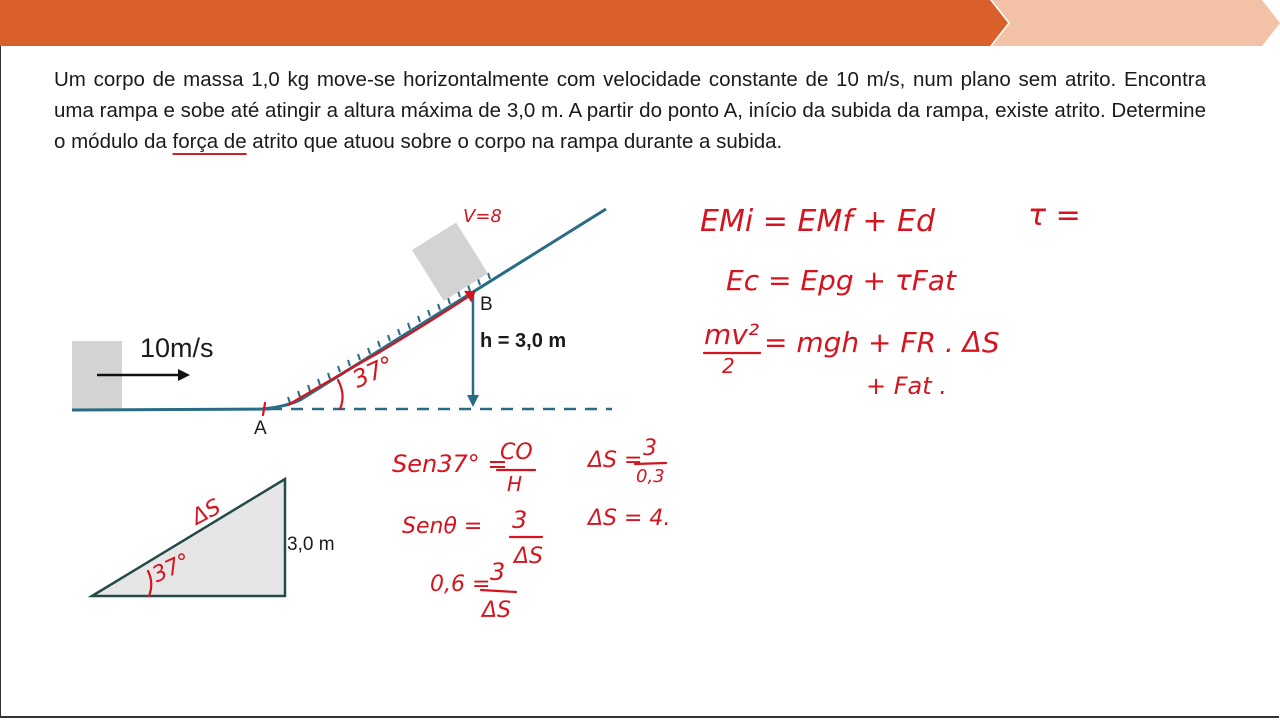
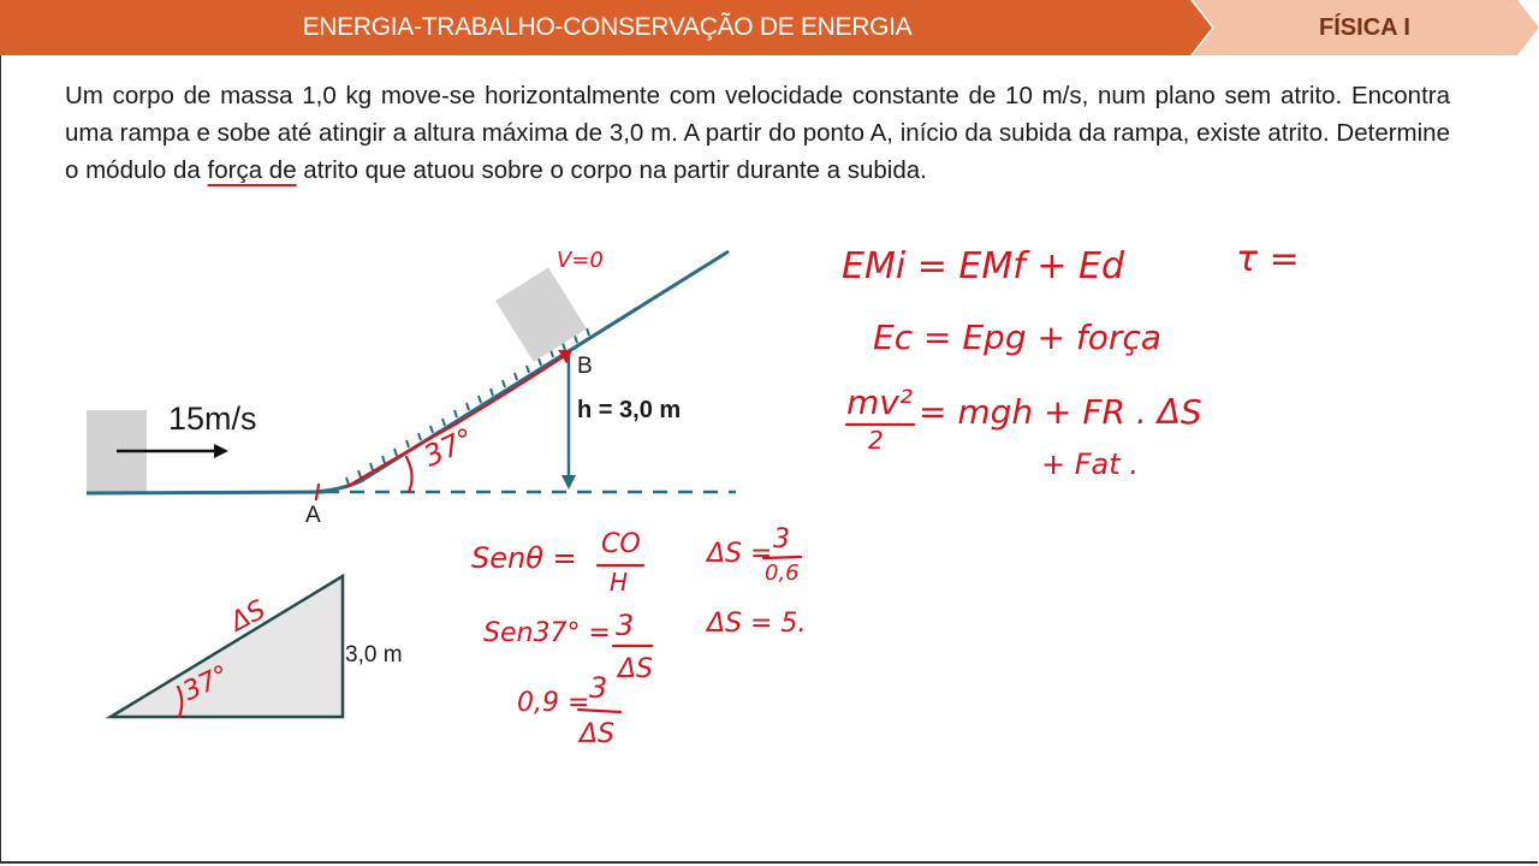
+ ENERGIA-TRABALHO-CONSERVAÇÃO DE ENERGIA
+ FÍSICA I
- Um corpo de massa 1,0 kg move-se horizontalmente com velocidade constante de 10 m/s, num plano sem atrito. Encontra uma rampa e sobe até atingir a altura máxima de 3,0 m. A partir do ponto A, início da subida da rampa, existe atrito. Determine o módulo da força de atrito que atuou sobre o corpo na rampa durante a subida.
+ Um corpo de massa 1,0 kg move-se horizontalmente com velocidade constante de 10 m/s, num plano sem atrito. Encontra uma rampa e sobe até atingir a altura máxima de 3,0 m. A partir do ponto A, início da subida da rampa, existe atrito. Determine o módulo da força de atrito que atuou sobre o corpo na partir durante a subida.
- 10m/s
+ 15m/s
  A
  B
  h = 3,0 m
  3,0 m
- V=8
+ V=0
- Sen37° =
+ Senθ =
  CO
  H
- Senθ =
+ Sen37° =
  3
  ΔS
- 0,6 =
+ 0,9 =
  3
  ΔS
  ΔS =
  3
- 0,3
+ 0,6
- ΔS = 4.
+ ΔS = 5.
  EMi = EMf + Ed
- Ec = Epg + τFat
+ Ec = Epg + força
  mv²
  2
  = mgh + FR . ΔS
  + Fat .
  τ =
